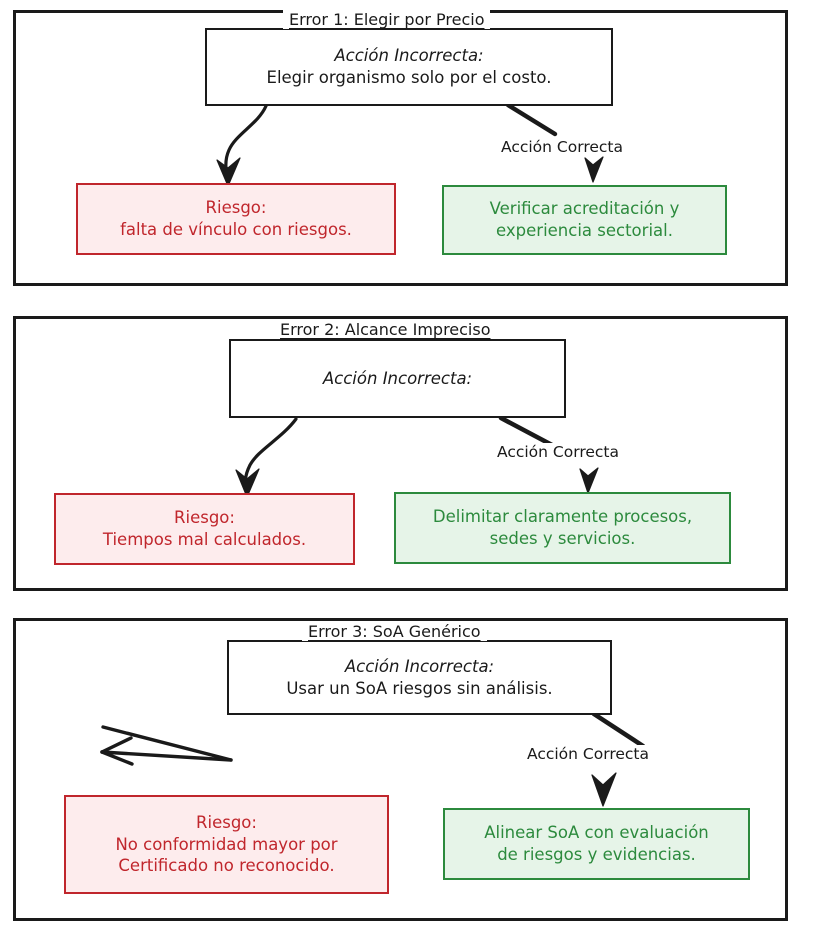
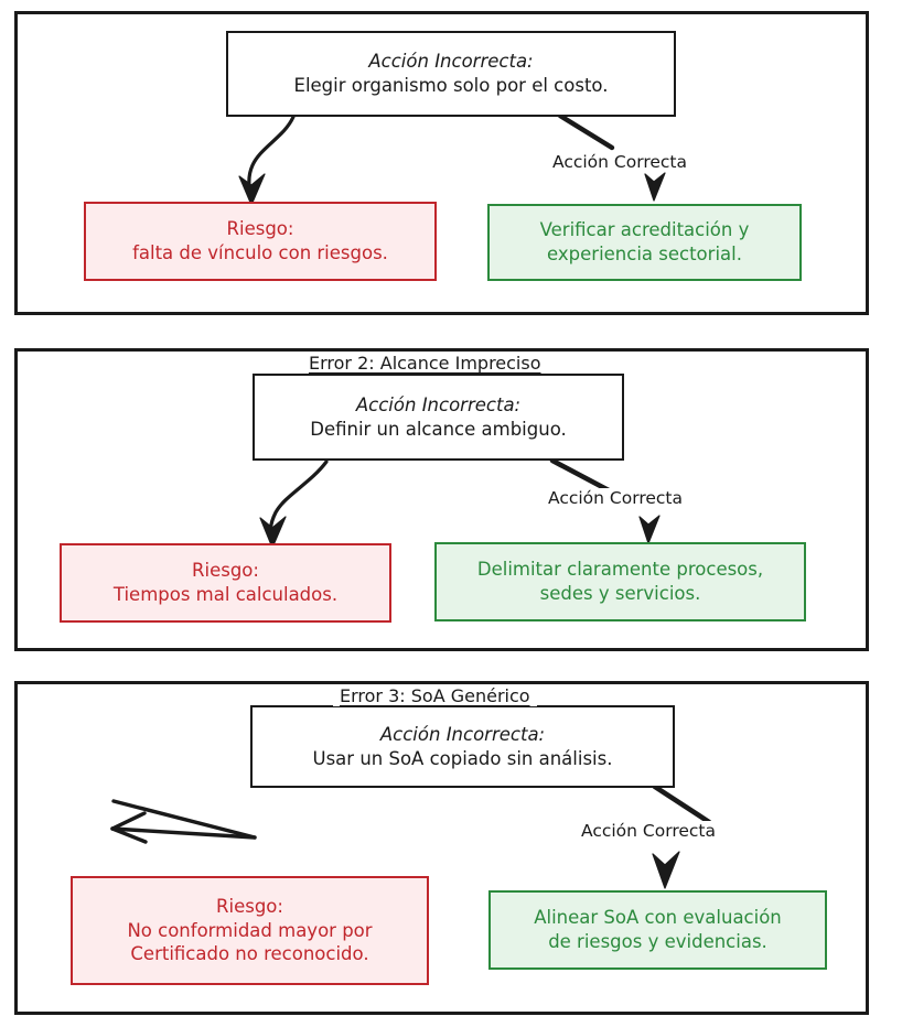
- Error 1: Elegir por Precio
  Acción Incorrecta:
  Elegir organismo solo por el costo.
  Riesgo:
  falta de vínculo con riesgos.
  Acción Correcta
  Verificar acreditación y
  experiencia sectorial.
  Error 2: Alcance Impreciso
  Acción Incorrecta:
+ Definir un alcance ambiguo.
  Riesgo:
  Tiempos mal calculados.
  Acción Correcta
  Delimitar claramente procesos,
  sedes y servicios.
  Error 3: SoA Genérico
  Acción Incorrecta:
- Usar un SoA riesgos sin análisis.
+ Usar un SoA copiado sin análisis.
  Riesgo:
  No conformidad mayor por
  Certificado no reconocido.
  Acción Correcta
  Alinear SoA con evaluación
  de riesgos y evidencias.
